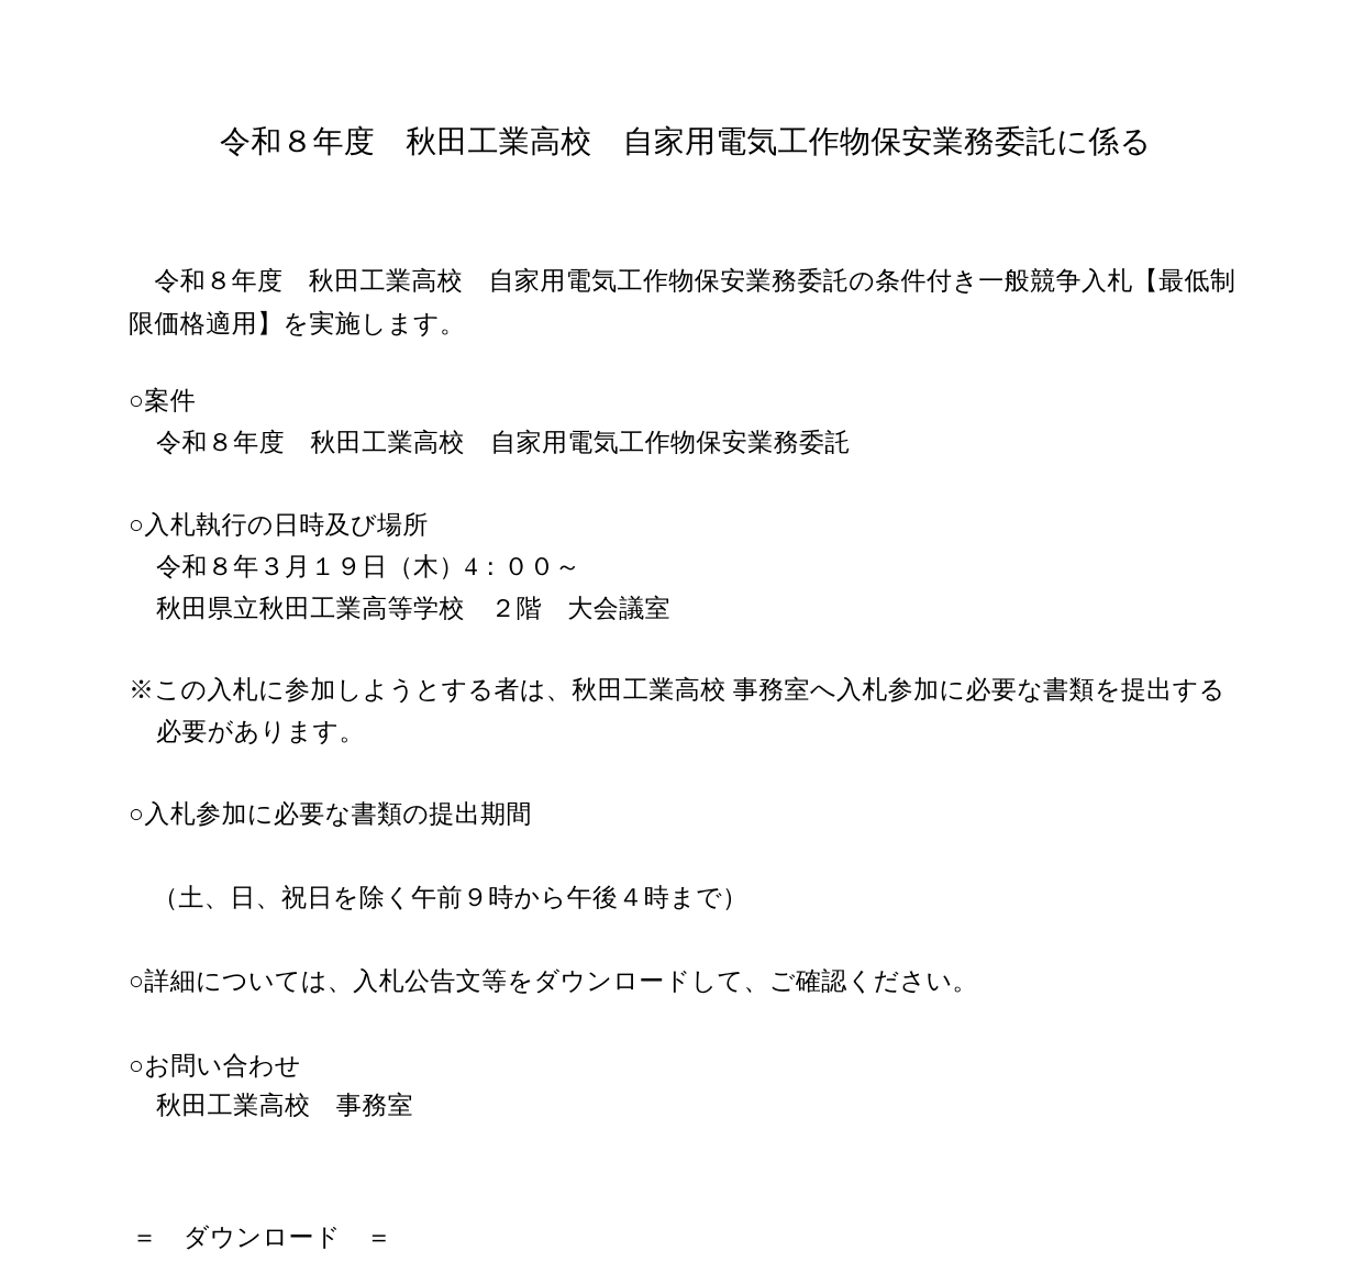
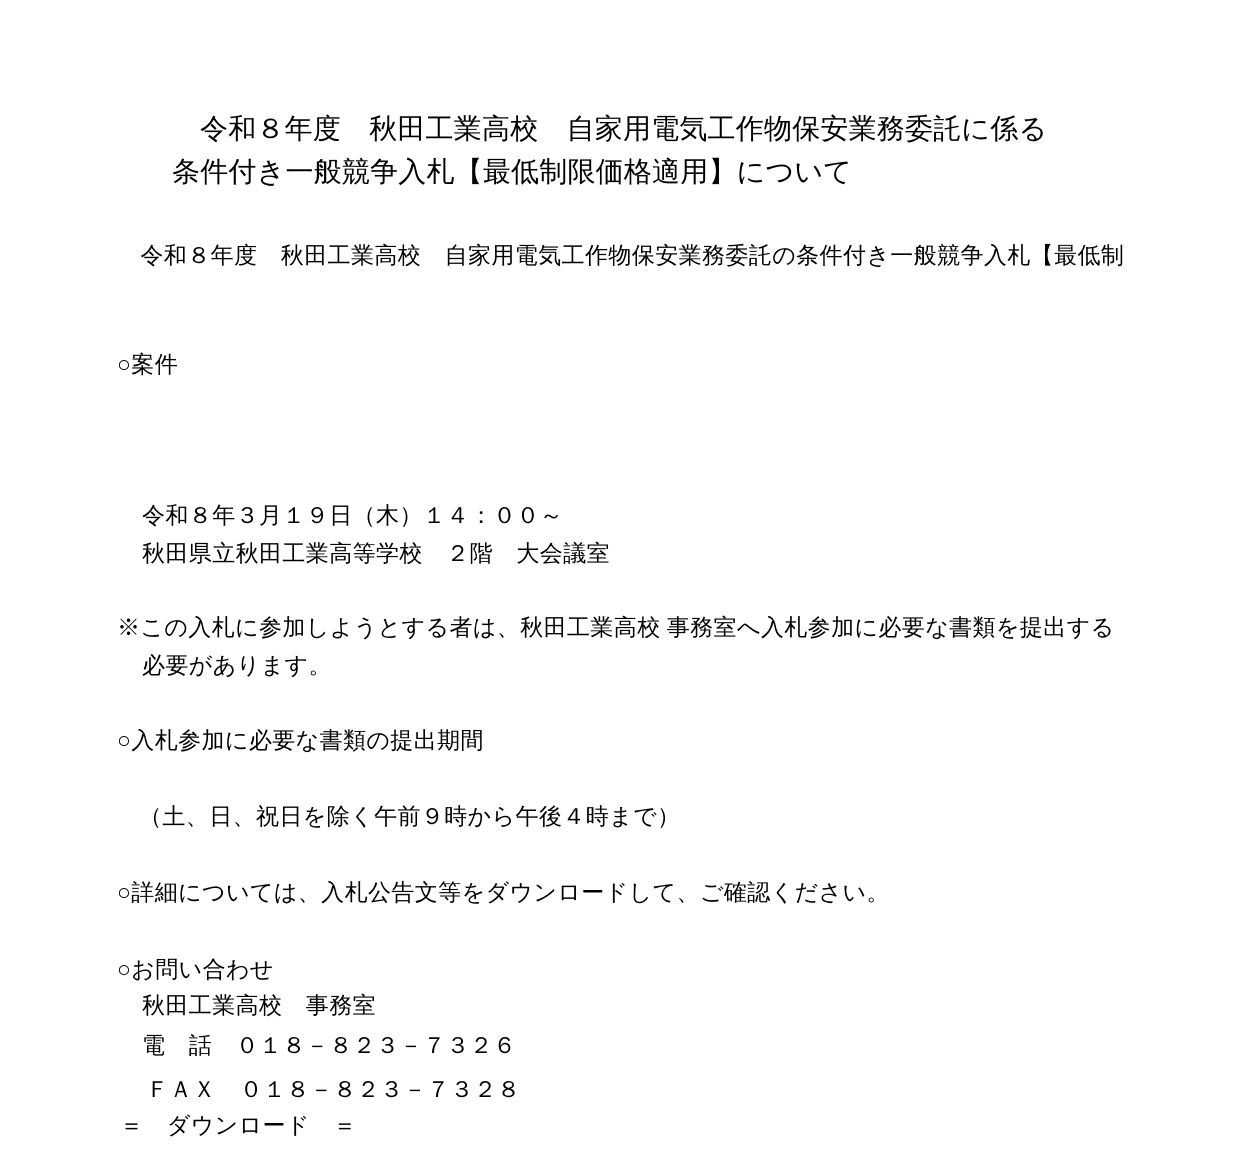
  令和８年度 秋田工業高校 自家用電気工作物保安業務委託に係る
+ 条件付き一般競争入札【最低制限価格適用】について
  令和８年度 秋田工業高校 自家用電気工作物保安業務委託の条件付き一般競争入札【最低制
- 限価格適用】を実施します。
  ○案件
- 令和８年度 秋田工業高校 自家用電気工作物保安業務委託
- ○入札執行の日時及び場所
- 令和８年３月１９日（木）4：００～
+ 令和８年３月１９日（木）１４：００～
  秋田県立秋田工業高等学校 ２階 大会議室
  ※この入札に参加しようとする者は、秋田工業高校 事務室へ入札参加に必要な書類を提出する
  必要があります。
  ○入札参加に必要な書類の提出期間
  （土、日、祝日を除く午前９時から午後４時まで）
  ○詳細については、入札公告文等をダウンロードして、ご確認ください。
  ○お問い合わせ
  秋田工業高校 事務室
+ 電 話 ０１８－８２３－７３２６
+ ＦＡＸ ０１８－８２３－７３２８
  ＝ ダウンロード ＝
